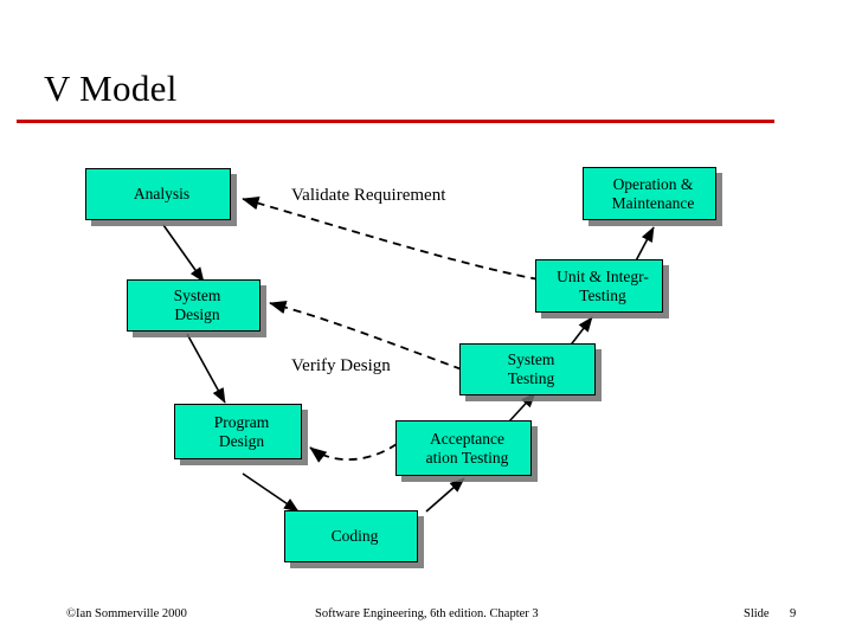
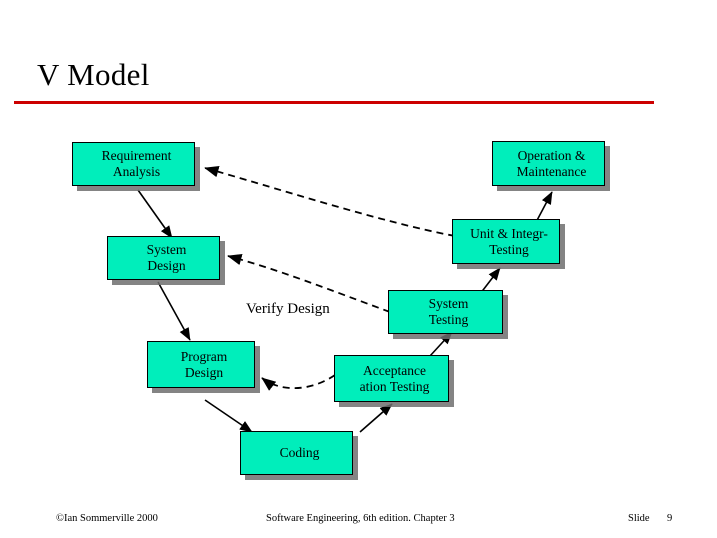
  V Model
+ Requirement
  Analysis
  System
  Design
  Program
  Design
  Coding
  Acceptance
  ation Testing
  System
  Testing
  Unit & Integr-
  Testing
  Operation &
  Maintenance
- Validate Requirement
  Verify Design
  ©Ian Sommerville 2000
  Software Engineering, 6th edition. Chapter 3
  Slide
  9
